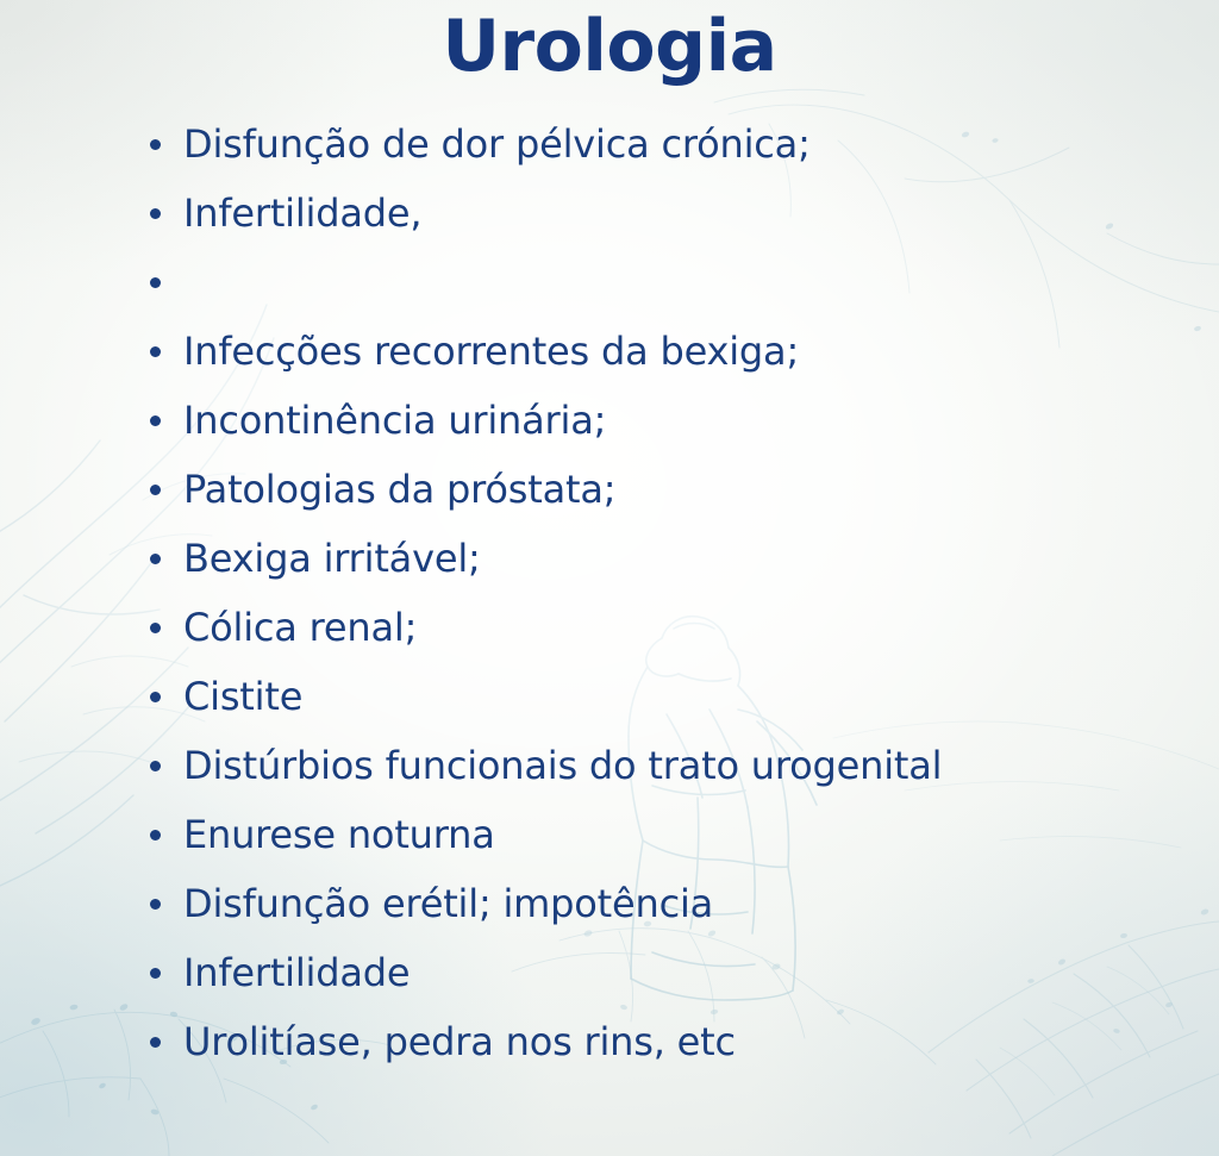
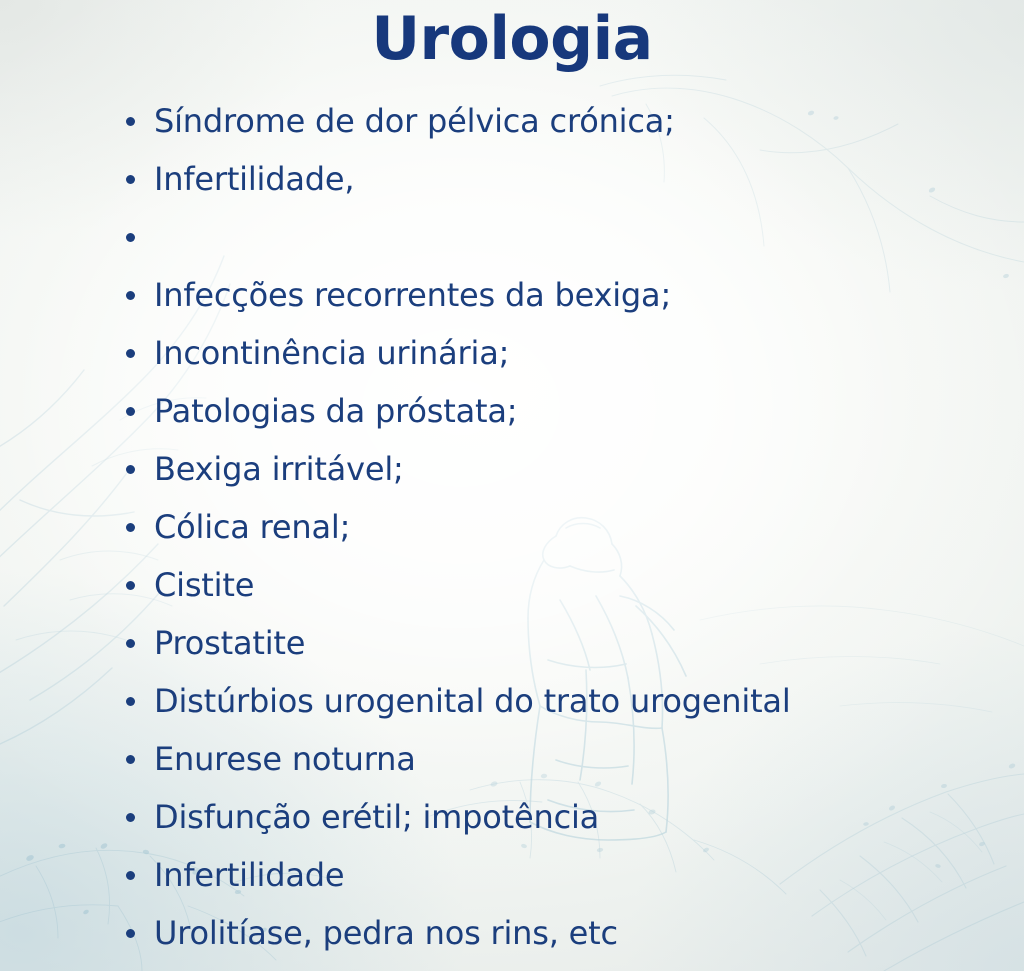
  Urologia
- Disfunção de dor pélvica crónica;
+ Síndrome de dor pélvica crónica;
  Infertilidade,
  Infecções recorrentes da bexiga;
  Incontinência urinária;
  Patologias da próstata;
  Bexiga irritável;
  Cólica renal;
  Cistite
+ Prostatite
- Distúrbios funcionais do trato urogenital
+ Distúrbios urogenital do trato urogenital
  Enurese noturna
  Disfunção erétil; impotência
  Infertilidade
  Urolitíase, pedra nos rins, etc
